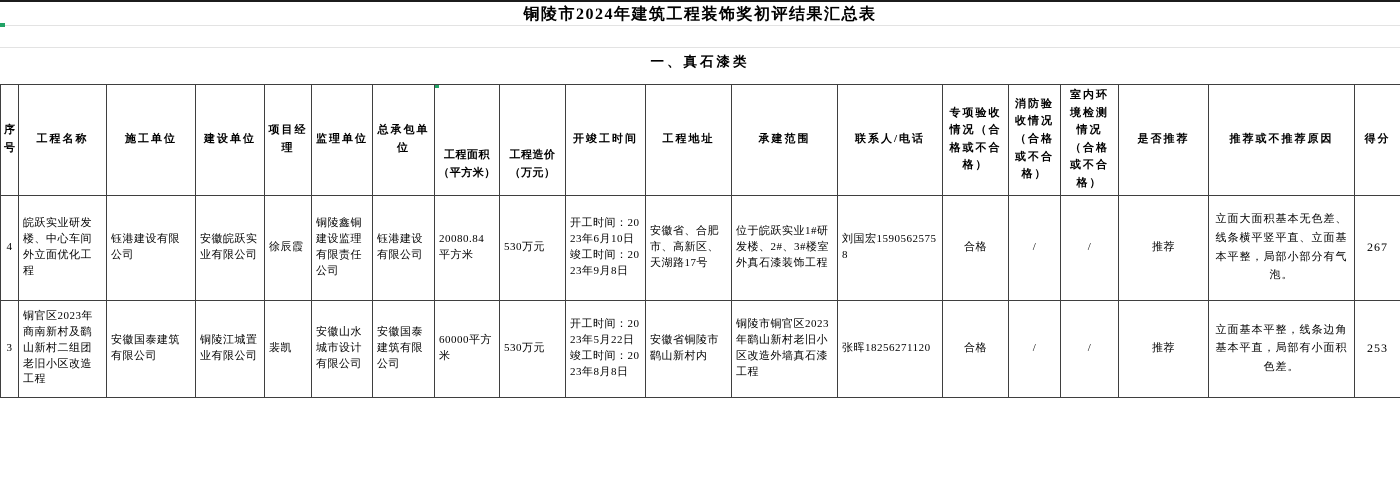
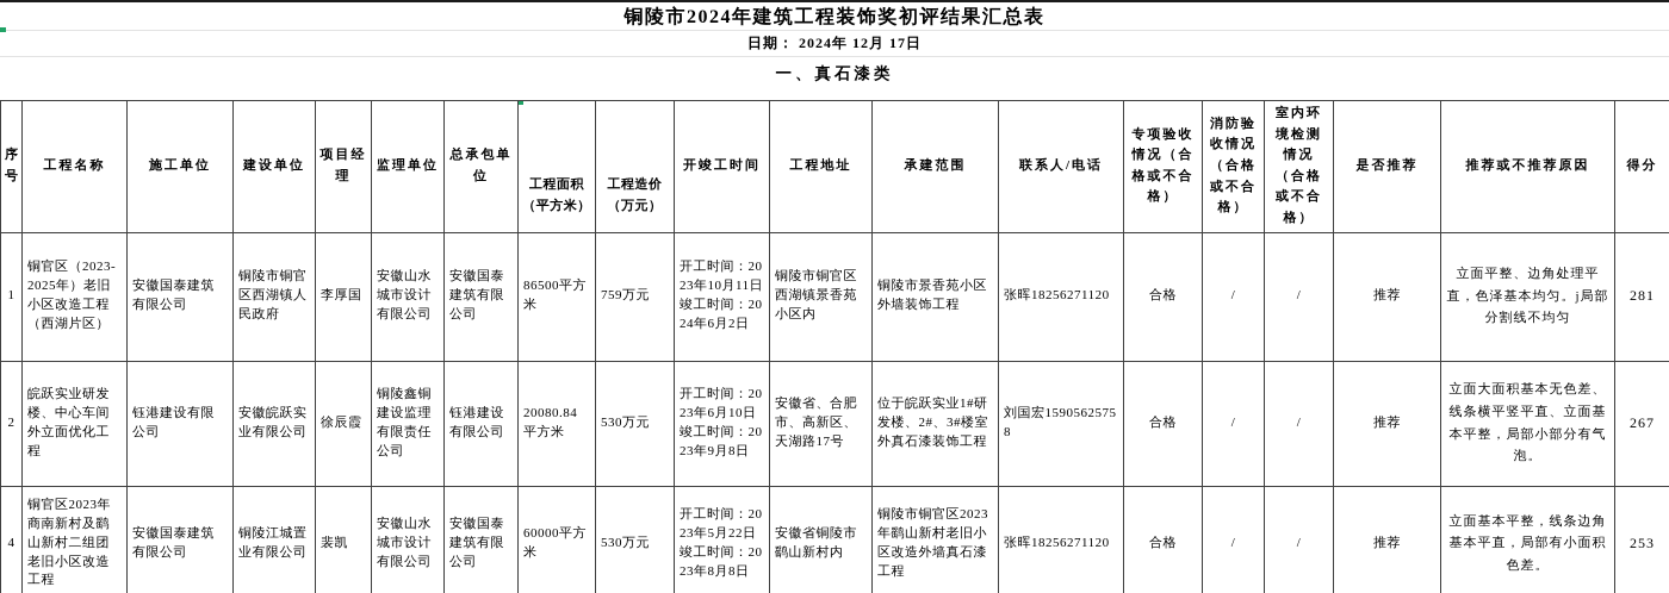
  铜陵市2024年建筑工程装饰奖初评结果汇总表
+ 日期： 2024年 12月 17日
  一、真石漆类
  序号	工程名称	施工单位	建设单位	项目经理	监理单位	总承包单位	工程面积（平方米）	工程造价（万元）	开竣工时间	工程地址	承建范围	联系人/电话	专项验收情况（合格或不合格）	消防验收情况（合格或不合格）	室内环境检测情况（合格或不合格）	是否推荐	推荐或不推荐原因	得分
+ 1	铜官区（2023-2025年）老旧小区改造工程（西湖片区）	安徽国泰建筑有限公司	铜陵市铜官区西湖镇人民政府	李厚国	安徽山水城市设计有限公司	安徽国泰建筑有限公司	86500平方米	759万元	开工时间：2023年10月11日 竣工时间：2024年6月2日	铜陵市铜官区西湖镇景香苑小区内	铜陵市景香苑小区外墙装饰工程	张晖18256271120	合格	/	/	推荐	立面平整、边角处理平直，色泽基本均匀。j局部分割线不均匀	281
- 4	皖跃实业研发楼、中心车间外立面优化工程	钰港建设有限公司	安徽皖跃实业有限公司	徐辰霞	铜陵鑫铜建设监理有限责任公司	钰港建设有限公司	20080.84 平方米	530万元	开工时间：2023年6月10日竣工时间：2023年9月8日	安徽省、合肥市、高新区、天湖路17号	位于皖跃实业1#研发楼、2#、3#楼室外真石漆装饰工程	刘国宏15905625758	合格	/	/	推荐	立面大面积基本无色差、线条横平竖平直、立面基本平整，局部小部分有气泡。	267
+ 2	皖跃实业研发楼、中心车间外立面优化工程	钰港建设有限公司	安徽皖跃实业有限公司	徐辰霞	铜陵鑫铜建设监理有限责任公司	钰港建设有限公司	20080.84 平方米	530万元	开工时间：2023年6月10日竣工时间：2023年9月8日	安徽省、合肥市、高新区、天湖路17号	位于皖跃实业1#研发楼、2#、3#楼室外真石漆装饰工程	刘国宏15905625758	合格	/	/	推荐	立面大面积基本无色差、线条横平竖平直、立面基本平整，局部小部分有气泡。	267
- 3	铜官区2023年商南新村及鹞山新村二组团老旧小区改造工程	安徽国泰建筑有限公司	铜陵江城置业有限公司	裴凯	安徽山水城市设计有限公司	安徽国泰建筑有限公司	60000平方米	530万元	开工时间：2023年5月22日 竣工时间：2023年8月8日	安徽省铜陵市鹞山新村内	铜陵市铜官区2023年鹞山新村老旧小区改造外墙真石漆工程	张晖18256271120	合格	/	/	推荐	立面基本平整，线条边角基本平直，局部有小面积色差。	253
+ 4	铜官区2023年商南新村及鹞山新村二组团老旧小区改造工程	安徽国泰建筑有限公司	铜陵江城置业有限公司	裴凯	安徽山水城市设计有限公司	安徽国泰建筑有限公司	60000平方米	530万元	开工时间：2023年5月22日 竣工时间：2023年8月8日	安徽省铜陵市鹞山新村内	铜陵市铜官区2023年鹞山新村老旧小区改造外墙真石漆工程	张晖18256271120	合格	/	/	推荐	立面基本平整，线条边角基本平直，局部有小面积色差。	253
